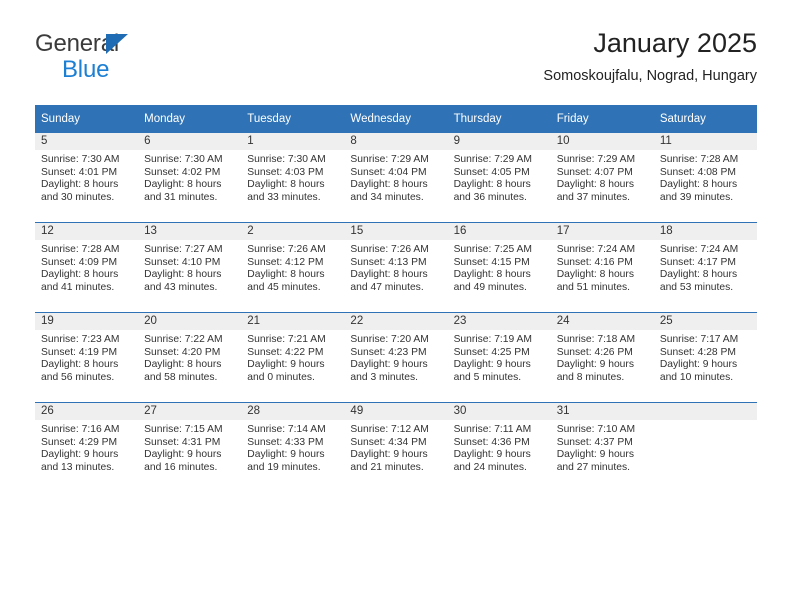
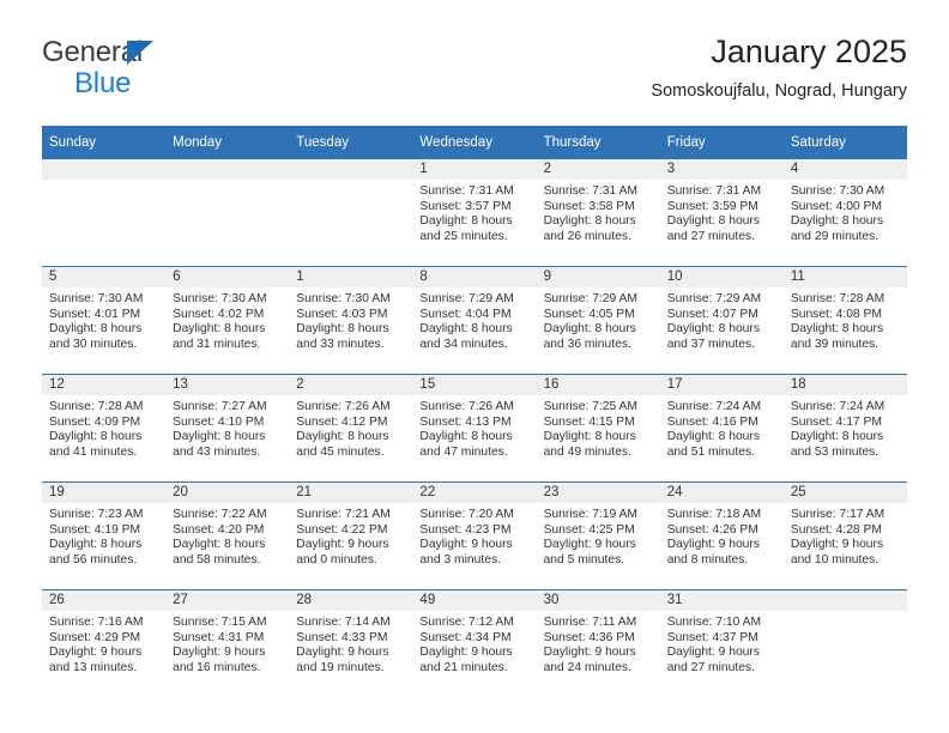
  General
  Blue
  January 2025
  Somoskoujfalu, Nograd, Hungary
  Sunday	Monday	Tuesday	Wednesday	Thursday	Friday	Saturday
+ 			1Sunrise: 7:31 AMSunset: 3:57 PMDaylight: 8 hoursand 25 minutes.	2Sunrise: 7:31 AMSunset: 3:58 PMDaylight: 8 hoursand 26 minutes.	3Sunrise: 7:31 AMSunset: 3:59 PMDaylight: 8 hoursand 27 minutes.	4Sunrise: 7:30 AMSunset: 4:00 PMDaylight: 8 hoursand 29 minutes.
  5Sunrise: 7:30 AMSunset: 4:01 PMDaylight: 8 hoursand 30 minutes.	6Sunrise: 7:30 AMSunset: 4:02 PMDaylight: 8 hoursand 31 minutes.	1Sunrise: 7:30 AMSunset: 4:03 PMDaylight: 8 hoursand 33 minutes.	8Sunrise: 7:29 AMSunset: 4:04 PMDaylight: 8 hoursand 34 minutes.	9Sunrise: 7:29 AMSunset: 4:05 PMDaylight: 8 hoursand 36 minutes.	10Sunrise: 7:29 AMSunset: 4:07 PMDaylight: 8 hoursand 37 minutes.	11Sunrise: 7:28 AMSunset: 4:08 PMDaylight: 8 hoursand 39 minutes.
  12Sunrise: 7:28 AMSunset: 4:09 PMDaylight: 8 hoursand 41 minutes.	13Sunrise: 7:27 AMSunset: 4:10 PMDaylight: 8 hoursand 43 minutes.	2Sunrise: 7:26 AMSunset: 4:12 PMDaylight: 8 hoursand 45 minutes.	15Sunrise: 7:26 AMSunset: 4:13 PMDaylight: 8 hoursand 47 minutes.	16Sunrise: 7:25 AMSunset: 4:15 PMDaylight: 8 hoursand 49 minutes.	17Sunrise: 7:24 AMSunset: 4:16 PMDaylight: 8 hoursand 51 minutes.	18Sunrise: 7:24 AMSunset: 4:17 PMDaylight: 8 hoursand 53 minutes.
  19Sunrise: 7:23 AMSunset: 4:19 PMDaylight: 8 hoursand 56 minutes.	20Sunrise: 7:22 AMSunset: 4:20 PMDaylight: 8 hoursand 58 minutes.	21Sunrise: 7:21 AMSunset: 4:22 PMDaylight: 9 hoursand 0 minutes.	22Sunrise: 7:20 AMSunset: 4:23 PMDaylight: 9 hoursand 3 minutes.	23Sunrise: 7:19 AMSunset: 4:25 PMDaylight: 9 hoursand 5 minutes.	24Sunrise: 7:18 AMSunset: 4:26 PMDaylight: 9 hoursand 8 minutes.	25Sunrise: 7:17 AMSunset: 4:28 PMDaylight: 9 hoursand 10 minutes.
  26Sunrise: 7:16 AMSunset: 4:29 PMDaylight: 9 hoursand 13 minutes.	27Sunrise: 7:15 AMSunset: 4:31 PMDaylight: 9 hoursand 16 minutes.	28Sunrise: 7:14 AMSunset: 4:33 PMDaylight: 9 hoursand 19 minutes.	49Sunrise: 7:12 AMSunset: 4:34 PMDaylight: 9 hoursand 21 minutes.	30Sunrise: 7:11 AMSunset: 4:36 PMDaylight: 9 hoursand 24 minutes.	31Sunrise: 7:10 AMSunset: 4:37 PMDaylight: 9 hoursand 27 minutes.
